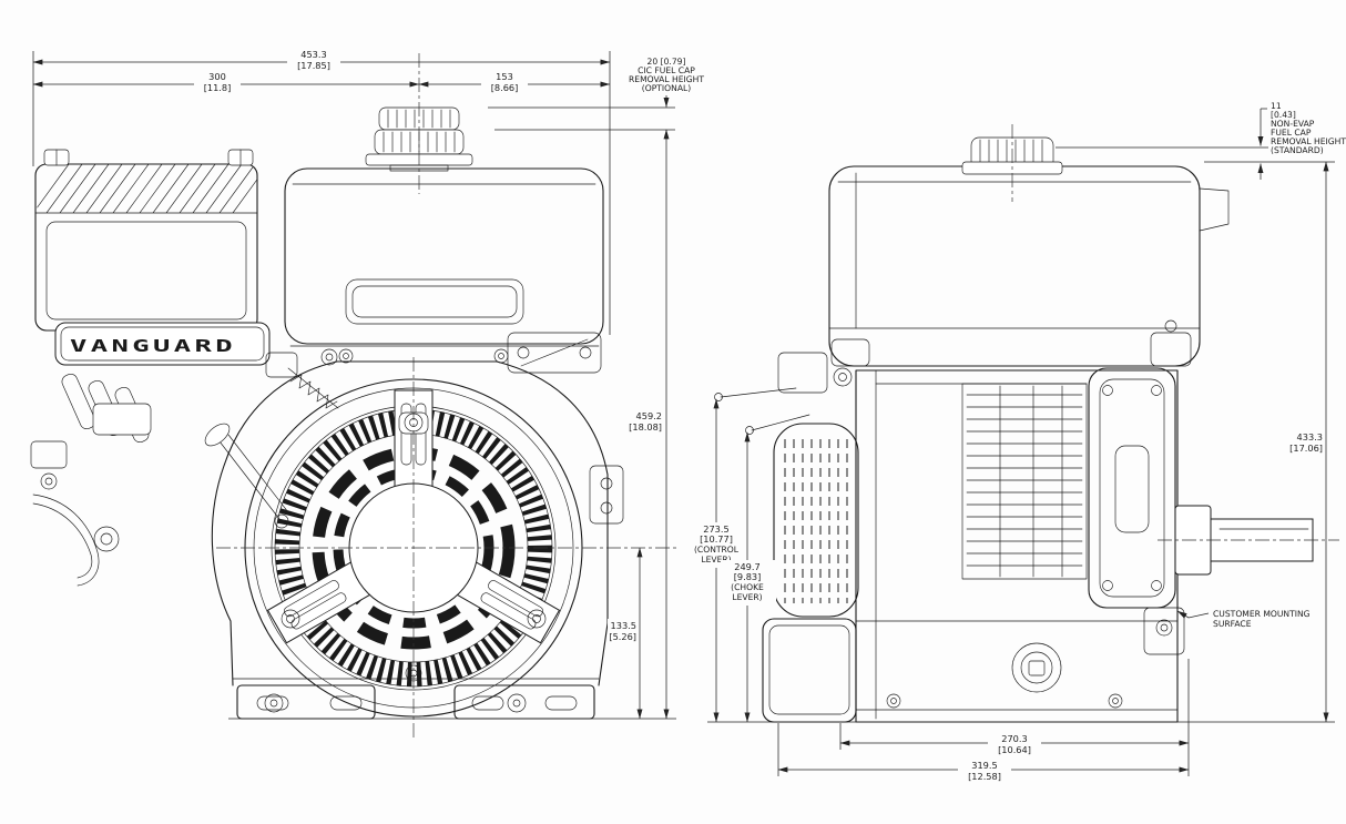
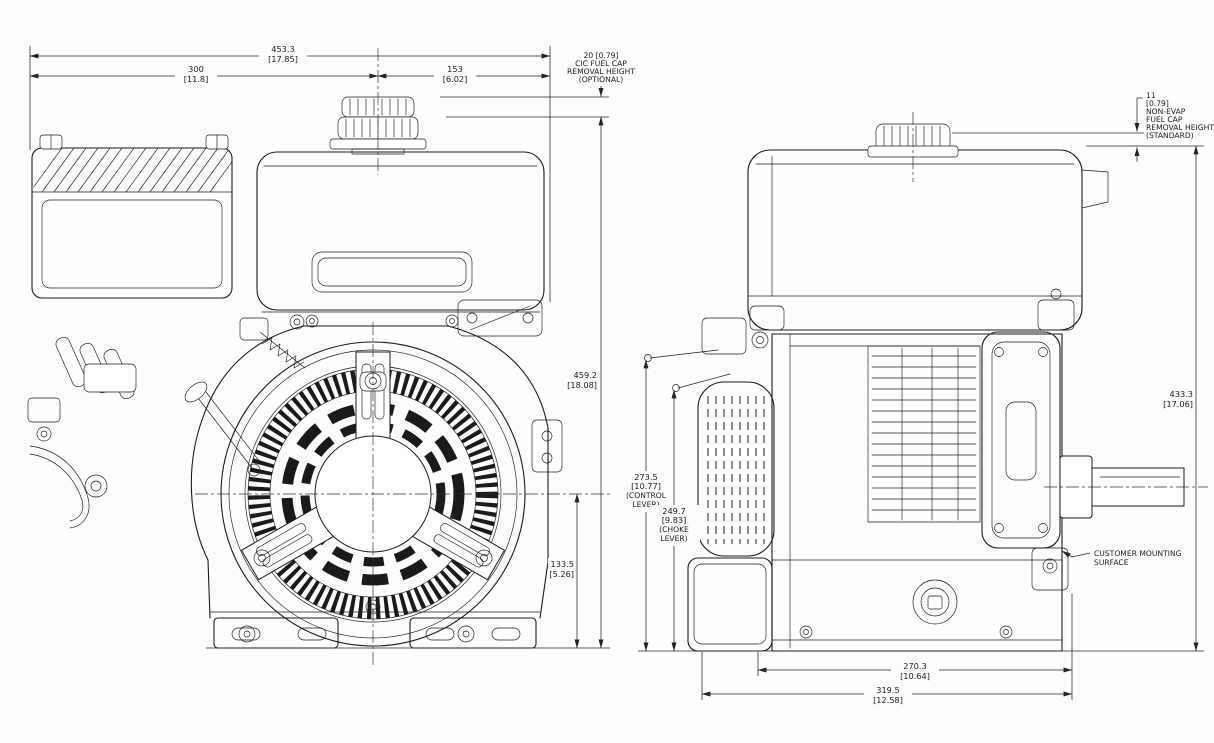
- VANGUARD
  453.3
  [17.85]
  300
  [11.8]
  153
- [8.66]
+ [6.02]
  20 [0.79]
  CIC FUEL CAP
  REMOVAL HEIGHT
  (OPTIONAL)
  459.2
  [18.08]
  133.5
  [5.26]
  11
- [0.43]
+ [0.79]
  NON-EVAP
  FUEL CAP
  REMOVAL HEIGHT
  (STANDARD)
  433.3
  [17.06]
  273.5
  [10.77]
  (CONTROL
  LEVER)
  249.7
  [9.83]
  (CHOKE
  LEVER)
  CUSTOMER MOUNTING
  SURFACE
  270.3
  [10.64]
  319.5
  [12.58]
